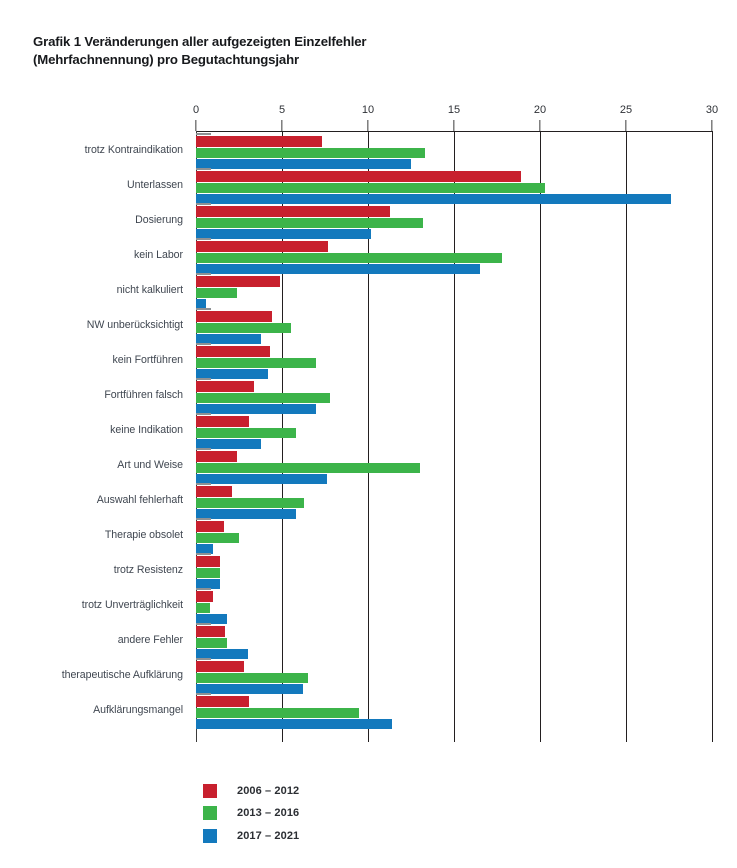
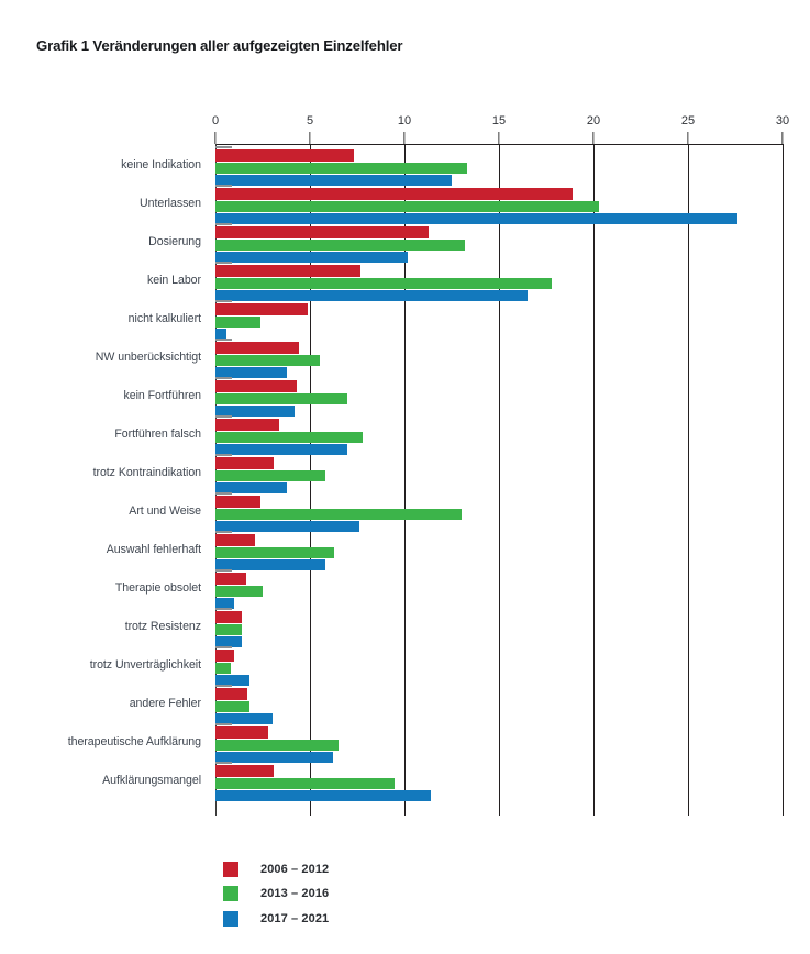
  Grafik 1 Veränderungen aller aufgezeigten Einzelfehler
- (Mehrfachnennung) pro Begutachtungsjahr
  0
  5
  10
  15
  20
  25
  30
- trotz Kontraindikation
+ keine Indikation
  Unterlassen
  Dosierung
  kein Labor
  nicht kalkuliert
  NW unberücksichtigt
  kein Fortführen
  Fortführen falsch
- keine Indikation
+ trotz Kontraindikation
  Art und Weise
  Auswahl fehlerhaft
  Therapie obsolet
  trotz Resistenz
  trotz Unverträglichkeit
  andere Fehler
  therapeutische Aufklärung
  Aufklärungsmangel
  2006 – 2012
  2013 – 2016
  2017 – 2021
